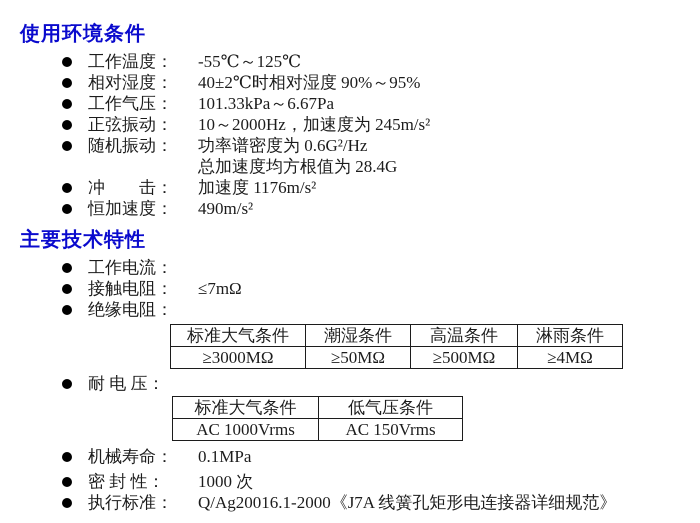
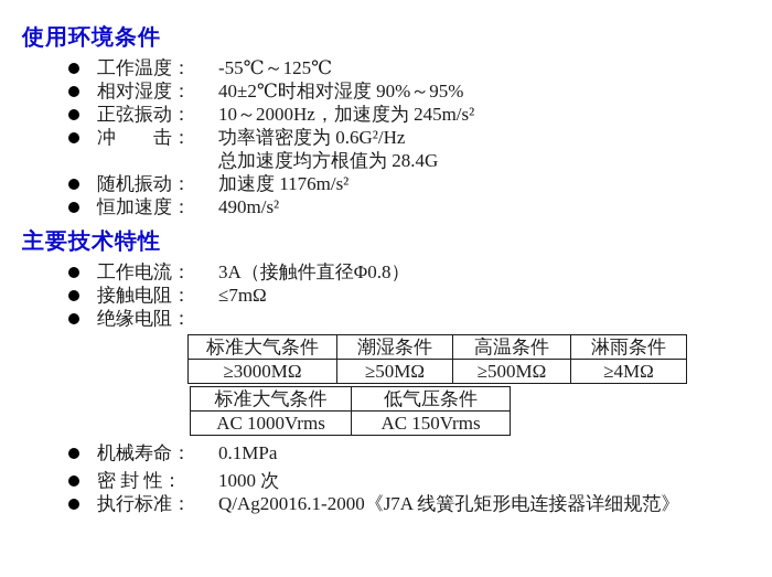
  使用环境条件
  工作温度：
  -55℃～125℃
  相对湿度：
  40±2℃时相对湿度 90%～95%
- 工作气压：
- 101.33kPa～6.67Pa
  正弦振动：
  10～2000Hz，加速度为 245m/s²
- 随机振动：
+ 冲 击：
  功率谱密度为 0.6G²/Hz
  总加速度均方根值为 28.4G
- 冲 击：
+ 随机振动：
  加速度 1176m/s²
  恒加速度：
  490m/s²
  主要技术特性
  工作电流：
+ 3A（接触件直径Φ0.8）
  接触电阻：
  ≤7mΩ
  绝缘电阻：
  标准大气条件	潮湿条件	高温条件	淋雨条件
  ≥3000MΩ	≥50MΩ	≥500MΩ	≥4MΩ
- 耐 电 压：
  标准大气条件	低气压条件
  AC 1000Vrms	AC 150Vrms
  机械寿命：
  0.1MPa
  密 封 性：
  1000 次
  执行标准：
  Q/Ag20016.1-2000《J7A 线簧孔矩形电连接器详细规范》
